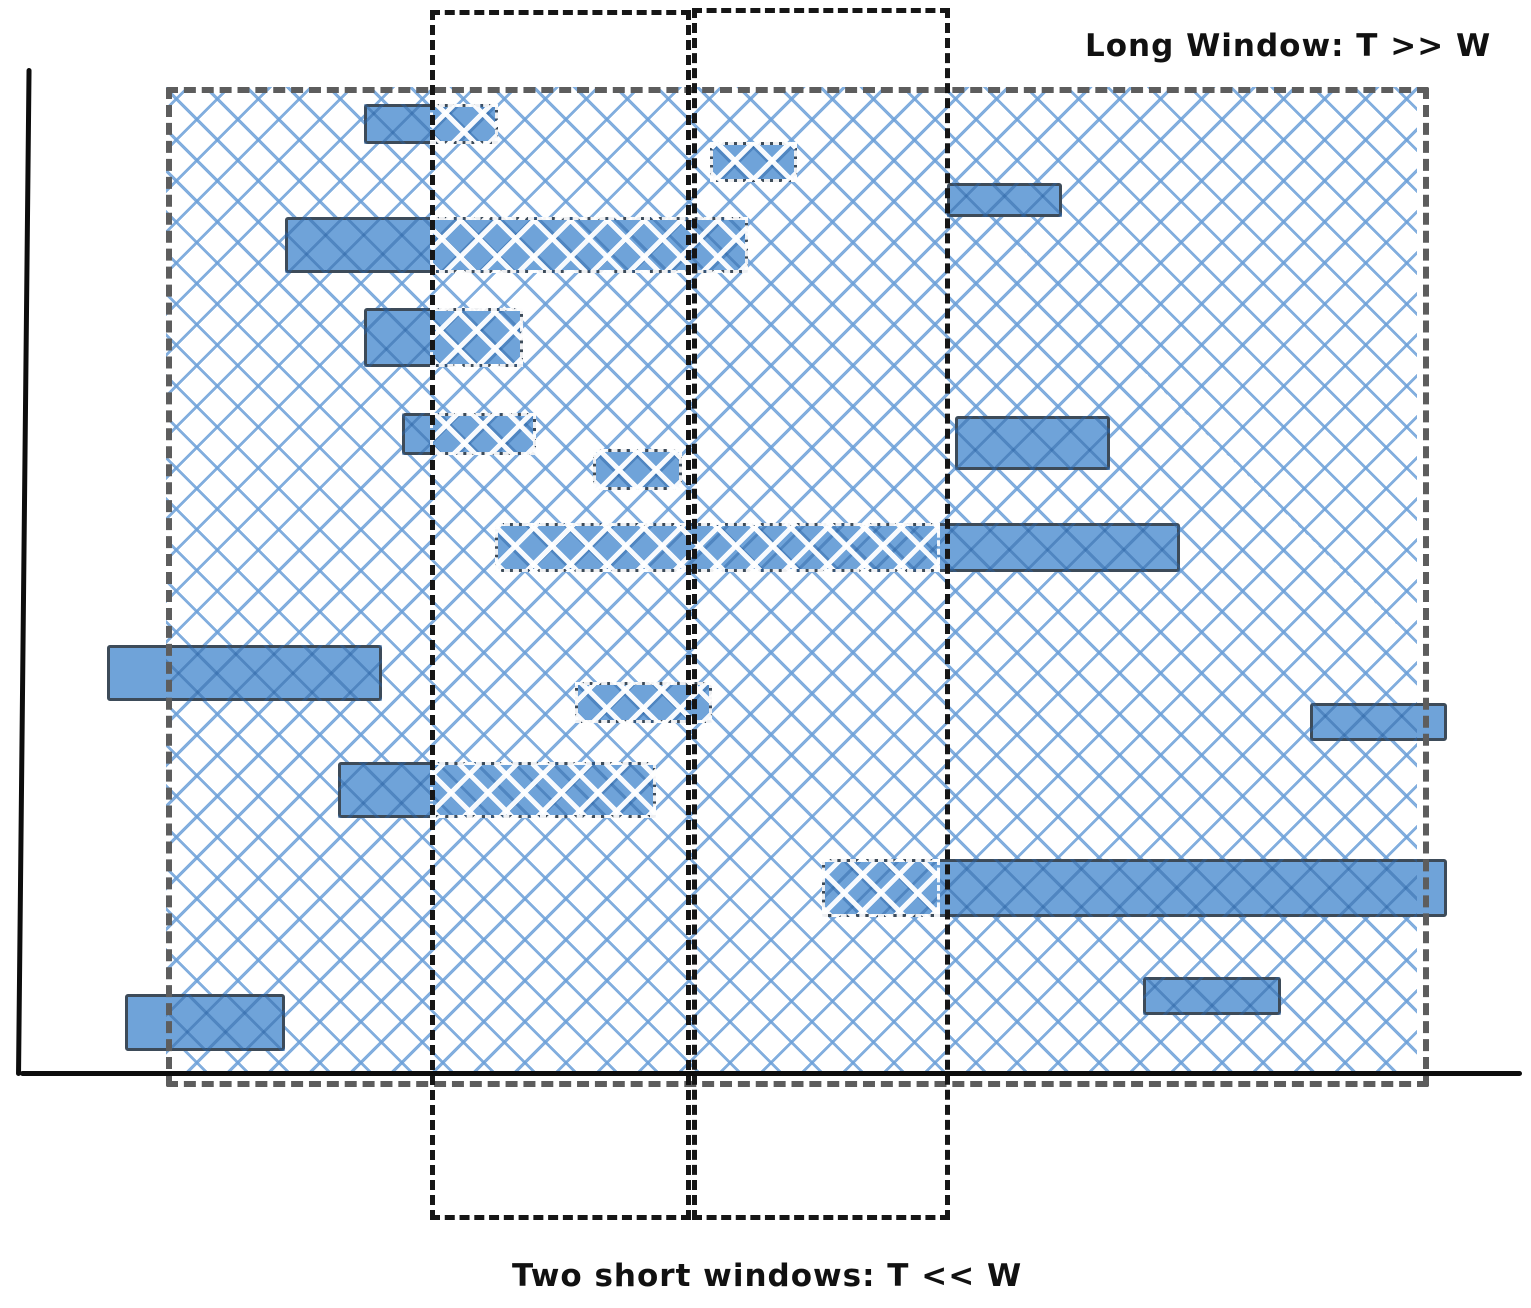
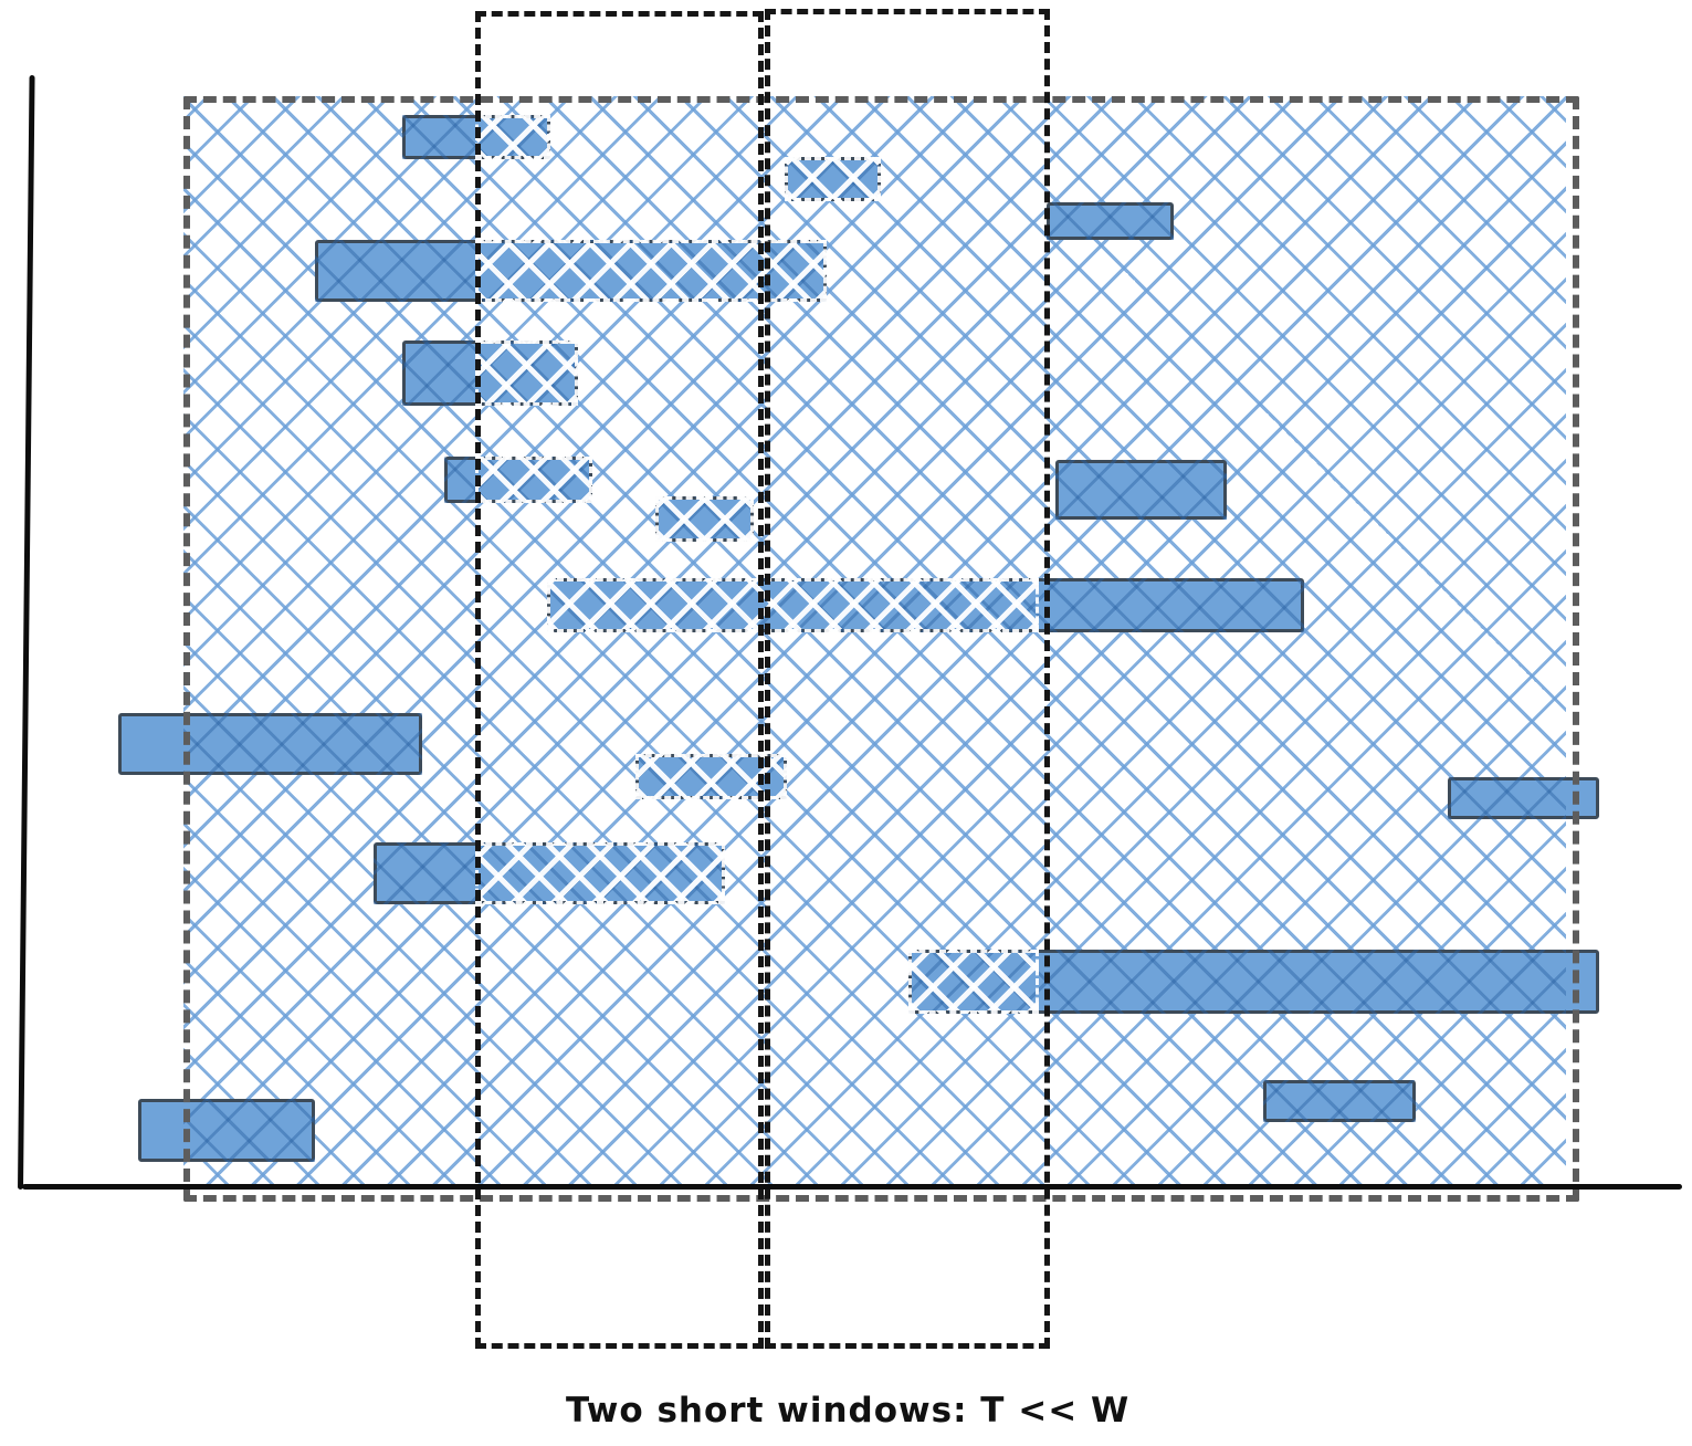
- Long Window: T >> W
  Two short windows: T << W
